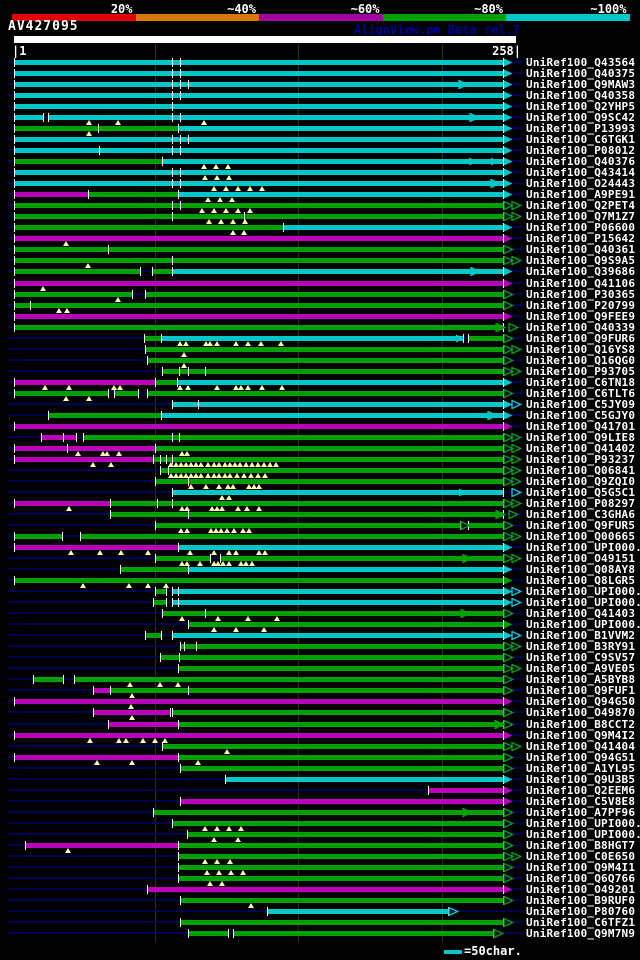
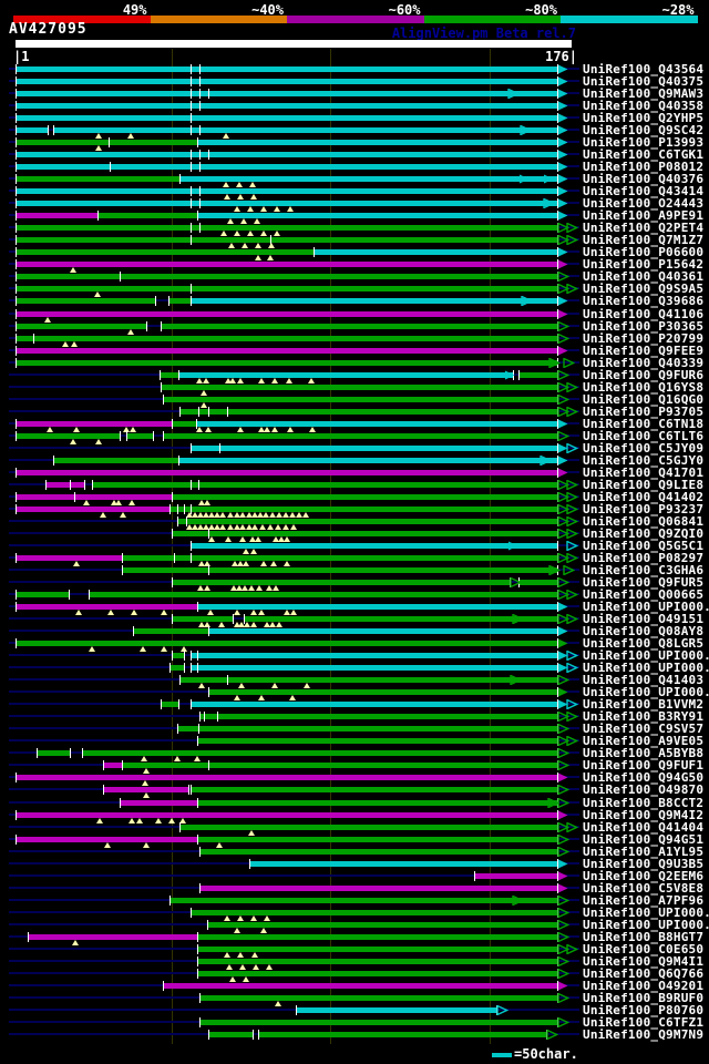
- 20%
+ 49%
  ~40%
  ~60%
  ~80%
- ~100%
+ ~28%
  AV427095
  AlignView.pm Beta rel.7
  |1
- 258|
+ 176|
  UniRef100_Q43564
  UniRef100_Q40375
  UniRef100_Q9MAW3
  UniRef100_Q40358
  UniRef100_Q2YHP5
  UniRef100_Q9SC42
  UniRef100_P13993
  UniRef100_C6TGK1
  UniRef100_P08012
  UniRef100_Q40376
  UniRef100_Q43414
  UniRef100_O24443
  UniRef100_A9PE91
  UniRef100_Q2PET4
  UniRef100_Q7M1Z7
  UniRef100_P06600
  UniRef100_P15642
  UniRef100_Q40361
  UniRef100_Q9S9A5
  UniRef100_Q39686
  UniRef100_Q41106
  UniRef100_P30365
  UniRef100_P20799
  UniRef100_Q9FEE9
  UniRef100_Q40339
  UniRef100_Q9FUR6
  UniRef100_Q16YS8
  UniRef100_Q16QG0
  UniRef100_P93705
  UniRef100_C6TN18
  UniRef100_C6TLT6
  UniRef100_C5JY09
  UniRef100_C5GJY0
  UniRef100_Q41701
  UniRef100_Q9LIE8
  UniRef100_Q41402
  UniRef100_P93237
  UniRef100_Q06841
  UniRef100_Q9ZQI0
  UniRef100_Q5G5C1
  UniRef100_P08297
  UniRef100_C3GHA6
  UniRef100_Q9FUR5
  UniRef100_Q00665
  UniRef100_UPI000.
  UniRef100_O49151
  UniRef100_Q08AY8
  UniRef100_Q8LGR5
  UniRef100_UPI000.
  UniRef100_UPI000.
  UniRef100_Q41403
  UniRef100_UPI000.
  UniRef100_B1VVM2
  UniRef100_B3RY91
  UniRef100_C9SV57
  UniRef100_A9VE05
  UniRef100_A5BYB8
  UniRef100_Q9FUF1
  UniRef100_Q94G50
  UniRef100_O49870
  UniRef100_B8CCT2
  UniRef100_Q9M4I2
  UniRef100_Q41404
  UniRef100_Q94G51
  UniRef100_A1YL95
  UniRef100_Q9U3B5
  UniRef100_Q2EEM6
  UniRef100_C5V8E8
  UniRef100_A7PF96
  UniRef100_UPI000.
  UniRef100_UPI000.
  UniRef100_B8HGT7
  UniRef100_C0E650
  UniRef100_Q9M4I1
  UniRef100_Q6Q766
  UniRef100_O49201
  UniRef100_B9RUF0
  UniRef100_P80760
  UniRef100_C6TFZ1
  UniRef100_Q9M7N9
  =50char.
